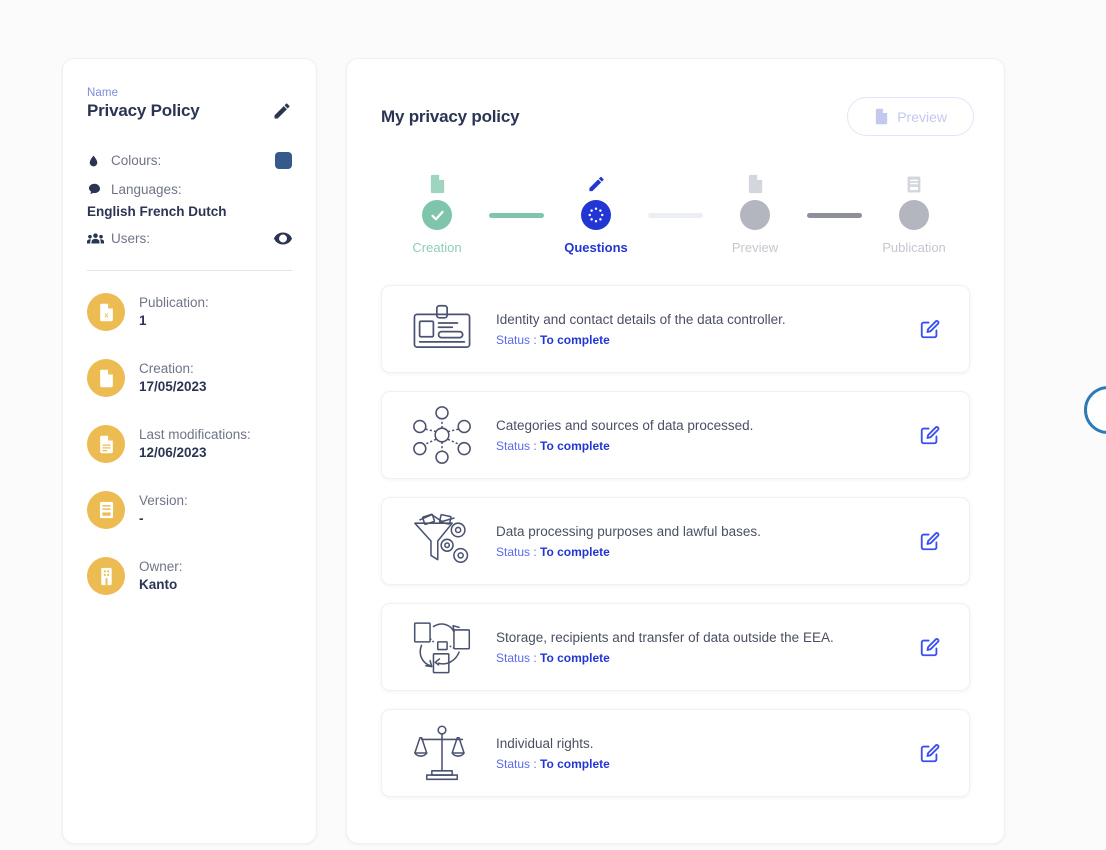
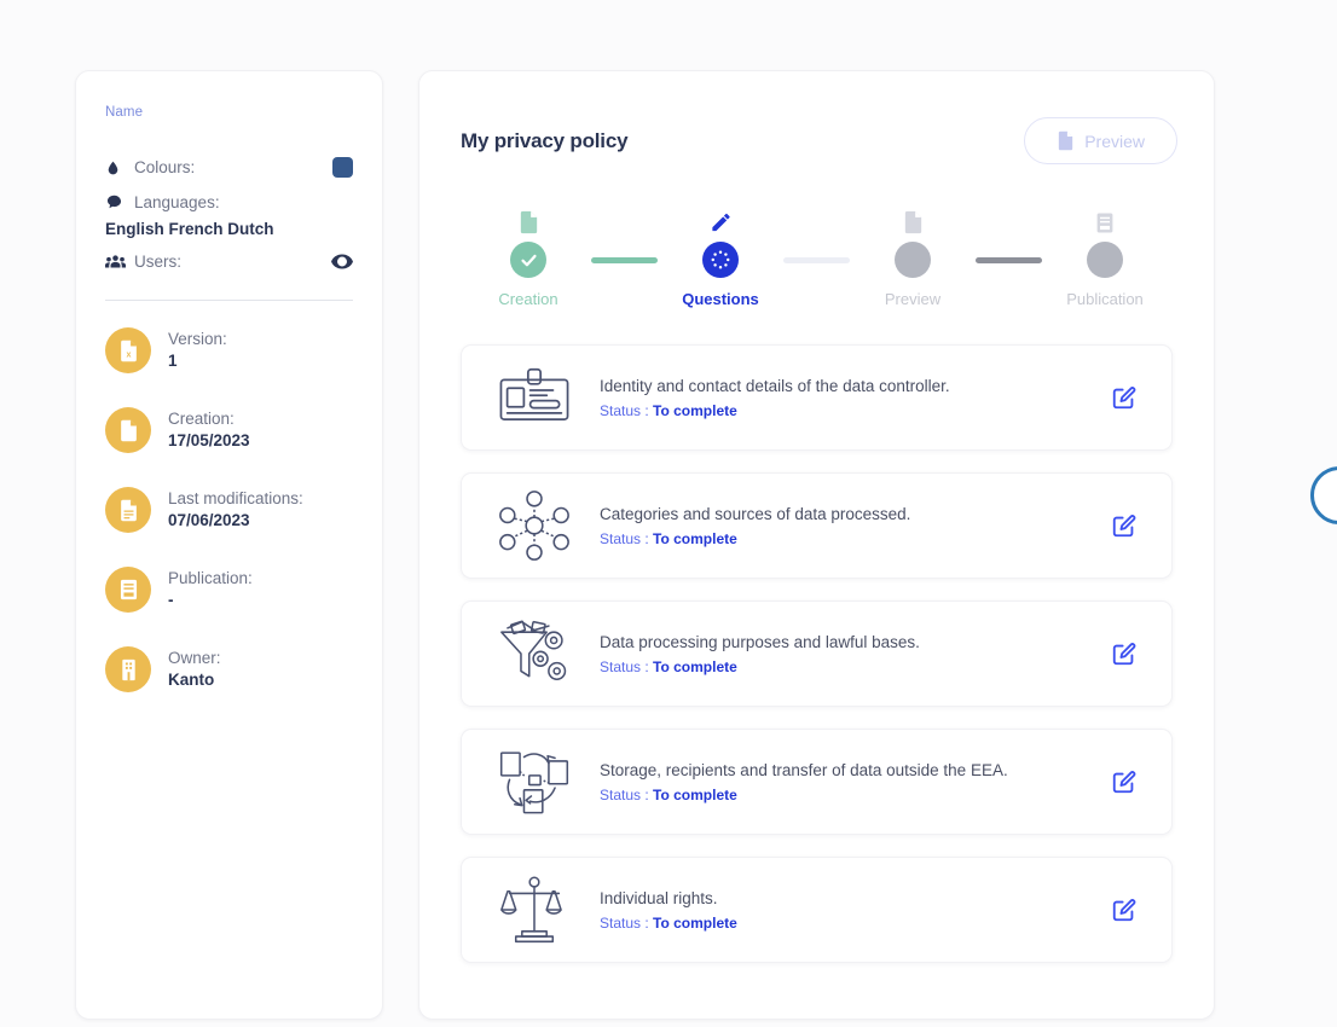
  Name
- Privacy Policy
  Colours:
  Languages:
  English French Dutch
  Users:
  x
- Publication:
+ Version:
  1
  Creation:
  17/05/2023
  Last modifications:
- 12/06/2023
+ 07/06/2023
- Version:
+ Publication:
  -
  Owner:
  Kanto
  My privacy policy
  Preview
  Creation
  Questions
  Preview
  Publication
  Identity and contact details of the data controller.
  Status : To complete
  Categories and sources of data processed.
  Status : To complete
  Data processing purposes and lawful bases.
  Status : To complete
  Storage, recipients and transfer of data outside the EEA.
  Status : To complete
  Individual rights.
  Status : To complete
